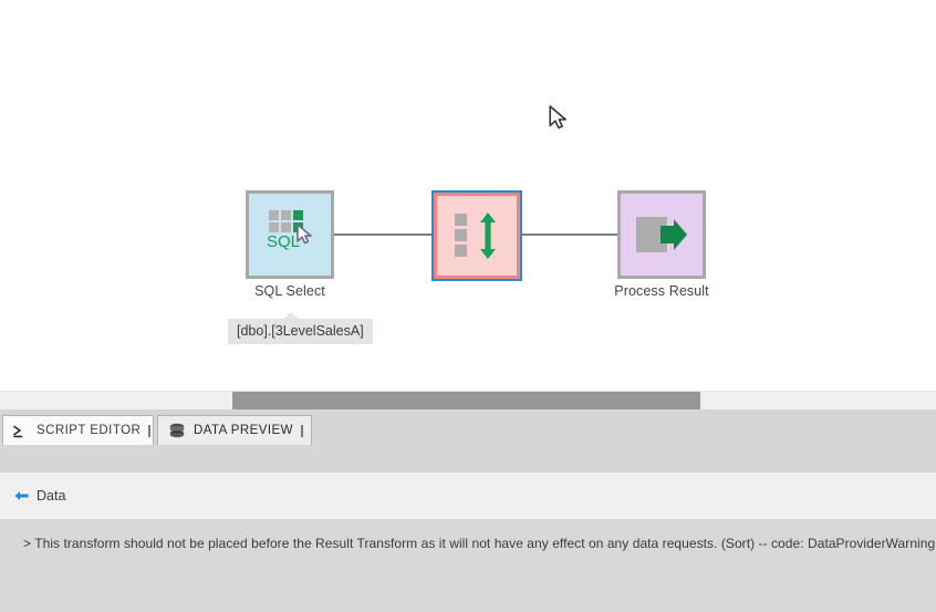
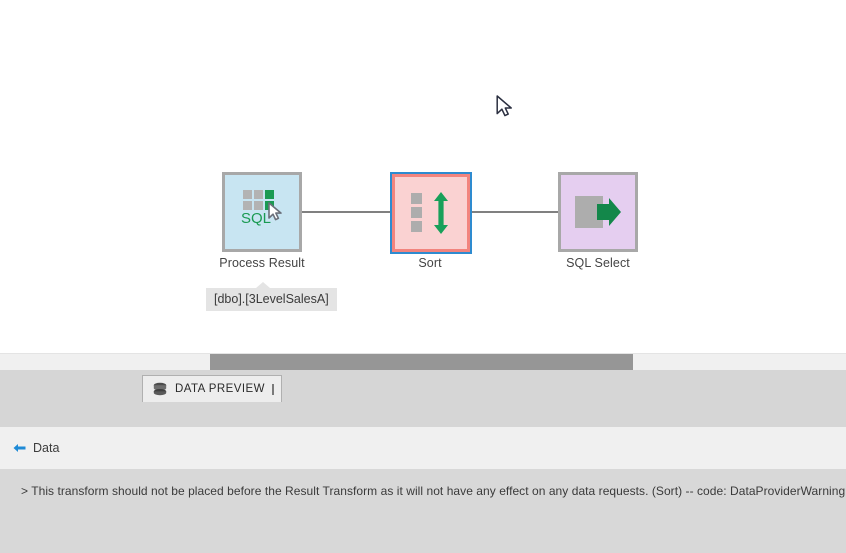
  SQL
- SQL Select
+ Process Result
+ Sort
- Process Result
+ SQL Select
  [dbo].[3LevelSalesA]
- SCRIPT EDITOR
  DATA PREVIEW
  Data
  > This transform should not be placed before the Result Transform as it will not have any effect on any data requests. (Sort) -- code: DataProviderWarning
